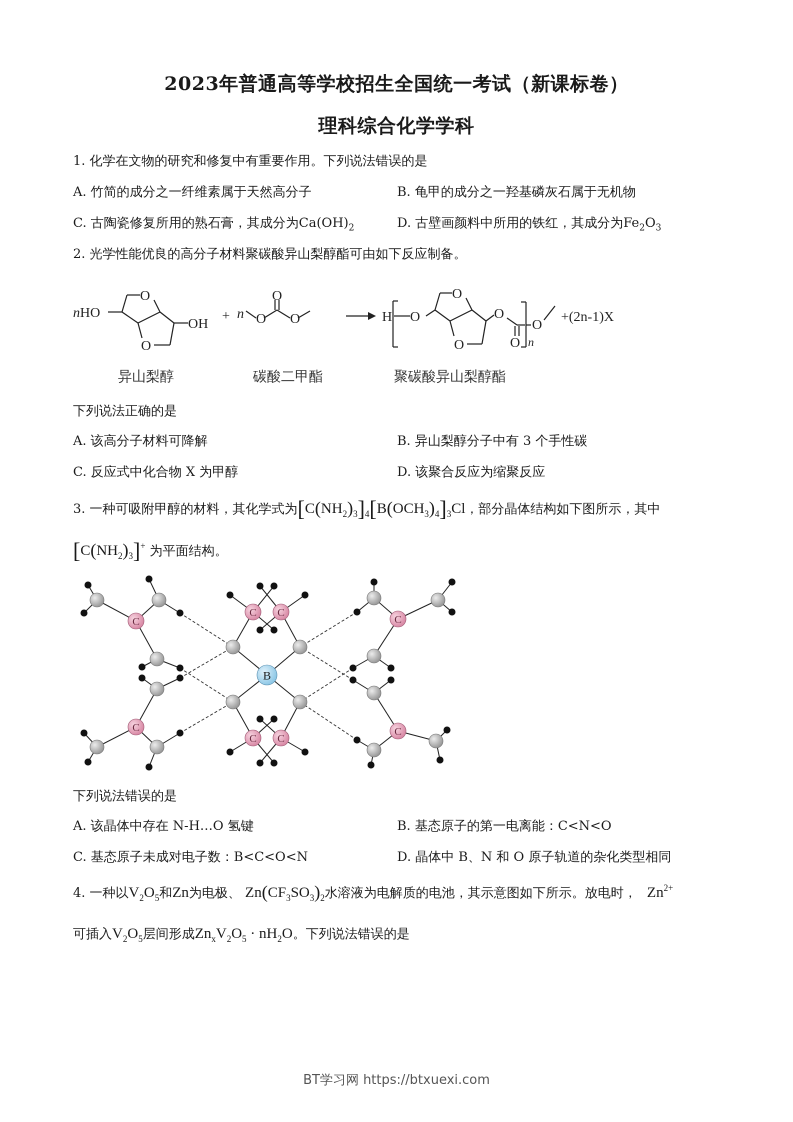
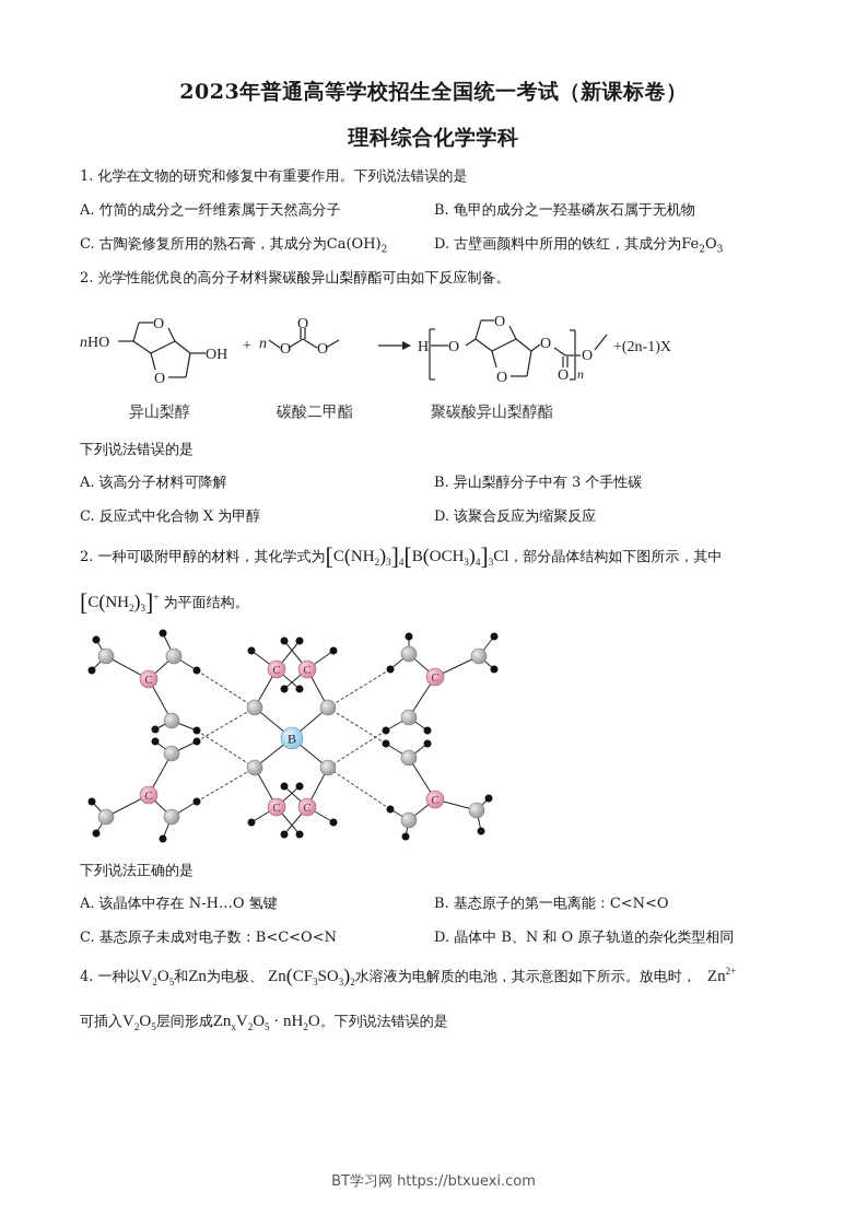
  2023年普通高等学校招生全国统一考试（新课标卷）
  理科综合化学学科
  1. 化学在文物的研究和修复中有重要作用。下列说法错误的是
  A. 竹简的成分之一纤维素属于天然高分子
  B. 龟甲的成分之一羟基磷灰石属于无机物
  C. 古陶瓷修复所用的熟石膏，其成分为Ca(OH)2
  D. 古壁画颜料中所用的铁红，其成分为Fe2O3
  2. 光学性能优良的高分子材料聚碳酸异山梨醇酯可由如下反应制备。
  nHO
  O
  OH
  O
  +
  n
  O
  O
  O
  H
  O
  O
  O
  O
  O
  n
  O
  +(2n-1)X
  异山梨醇
  碳酸二甲酯
  聚碳酸异山梨醇酯
- 下列说法正确的是
+ 下列说法错误的是
  A. 该高分子材料可降解
  B. 异山梨醇分子中有 3 个手性碳
  C. 反应式中化合物 X 为甲醇
  D. 该聚合反应为缩聚反应
- 3. 一种可吸附甲醇的材料，其化学式为[C(NH2)3]4[B(OCH3)4]3Cl，部分晶体结构如下图所示，其中
+ 2. 一种可吸附甲醇的材料，其化学式为[C(NH2)3]4[B(OCH3)4]3Cl，部分晶体结构如下图所示，其中
  [C(NH2)3]+ 为平面结构。
  C
  C
  C
  C
  C
  C
  C
  C
  B
- 下列说法错误的是
+ 下列说法正确的是
  A. 该晶体中存在 N-H…O 氢键
  B. 基态原子的第一电离能：C<N<O
  C. 基态原子未成对电子数：B<C<O<N
  D. 晶体中 B、N 和 O 原子轨道的杂化类型相同
  4. 一种以V2O5和Zn为电极、 Zn(CF3SO3)2水溶液为电解质的电池，其示意图如下所示。放电时， Zn2+
  可插入V2O5层间形成ZnxV2O5 · nH2O。下列说法错误的是
  BT学习网 https://btxuexi.com
